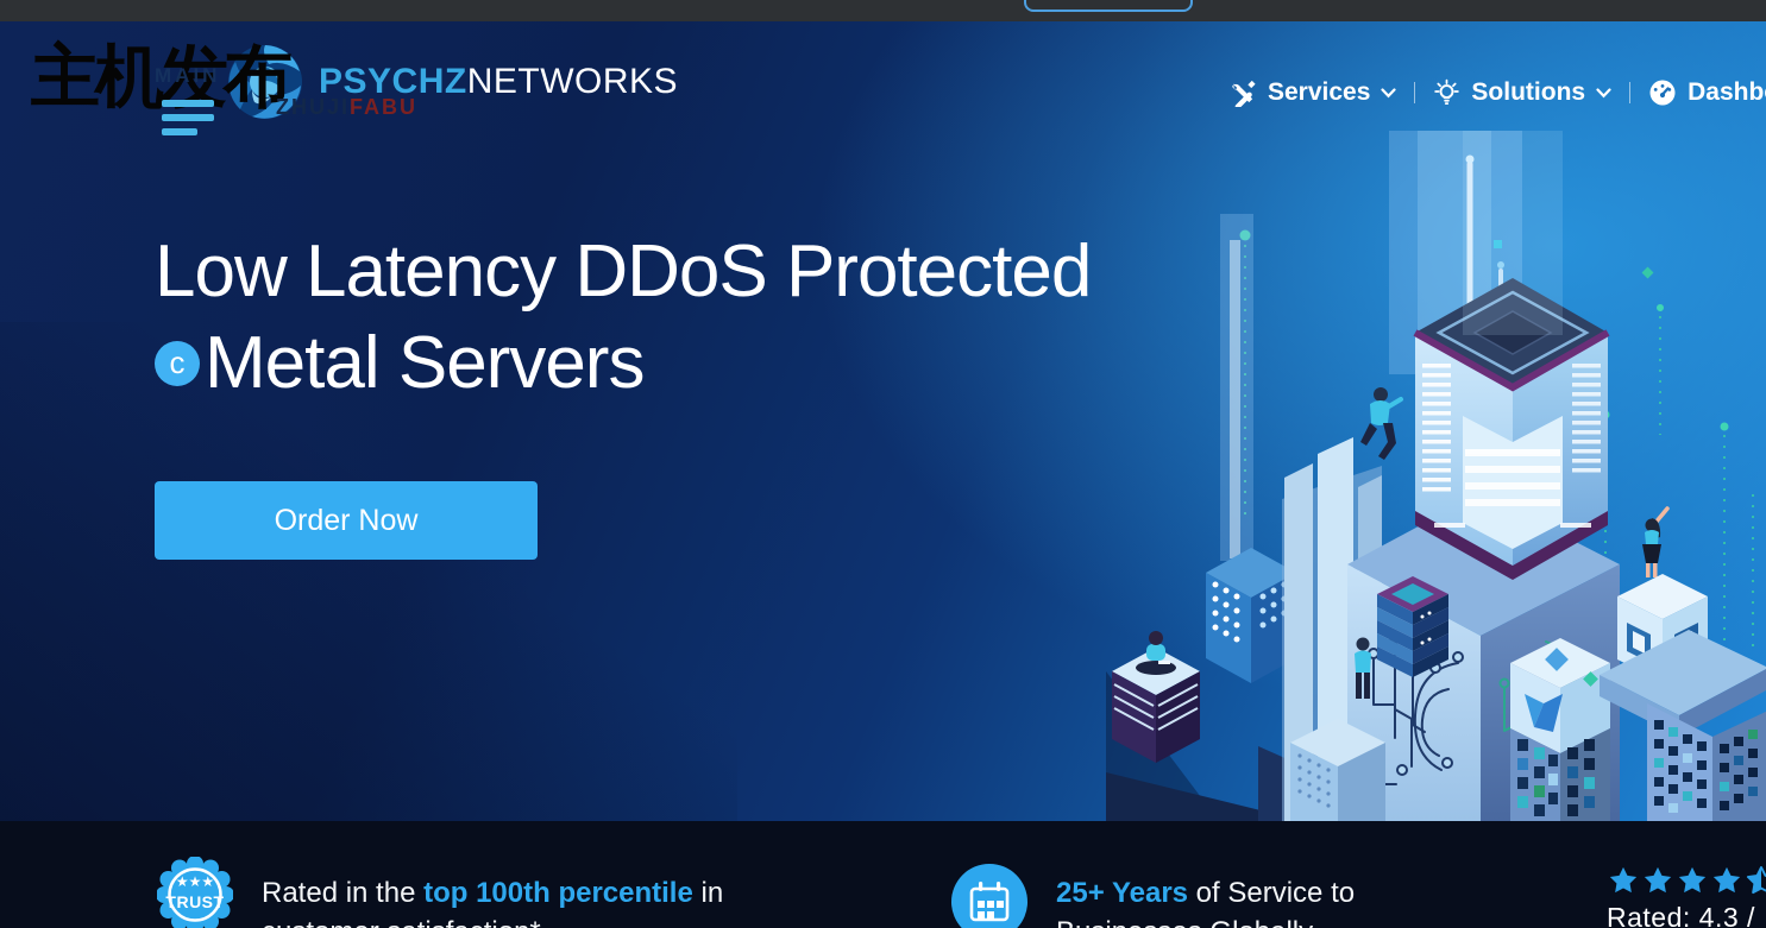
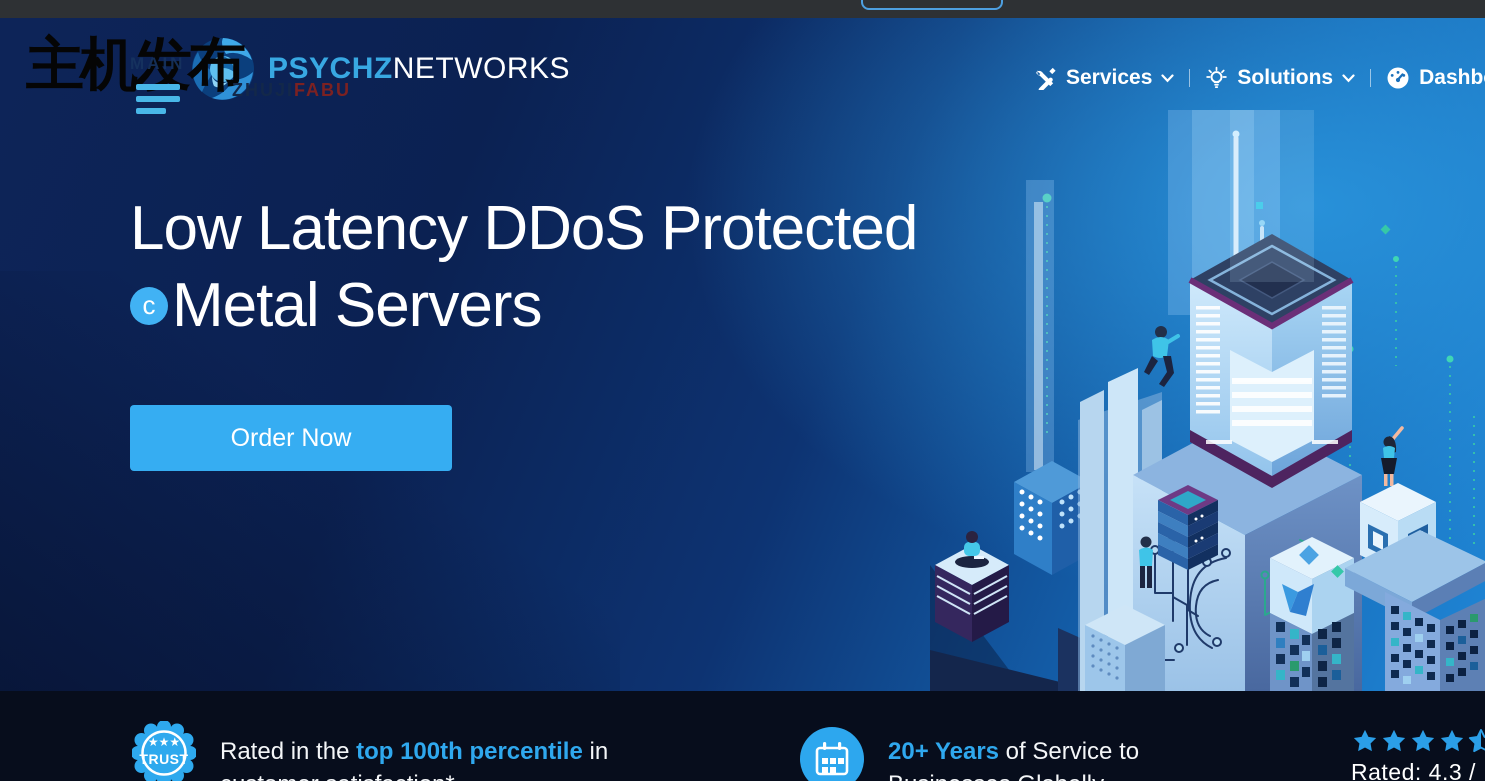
  PSYCHZNETWORKS
  Services
  Solutions
  主机发布
  MAIN
  ZHUJIFABU
  Low Latency DDoS Protected
  c Metal Servers
  Order Now
  ★★★
  TRUST
  Rated in the top 100th percentile in
- 25+ Years of Service to
+ 20+ Years of Service to
  Rated: 4.3 /
